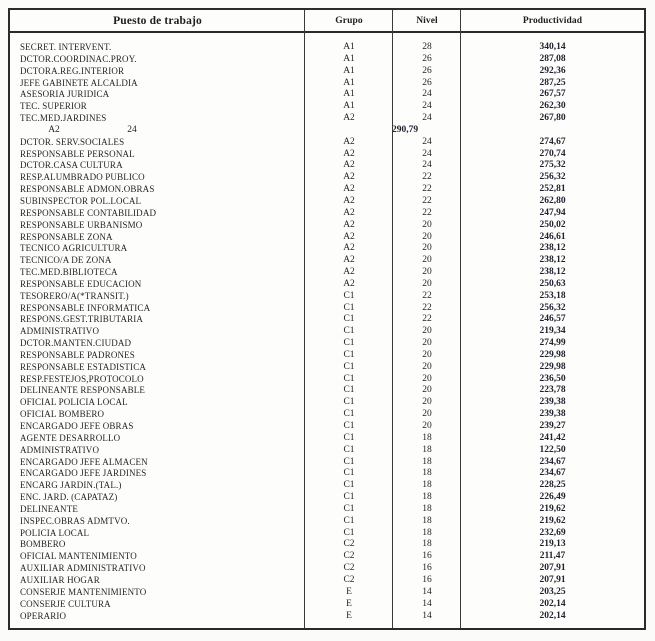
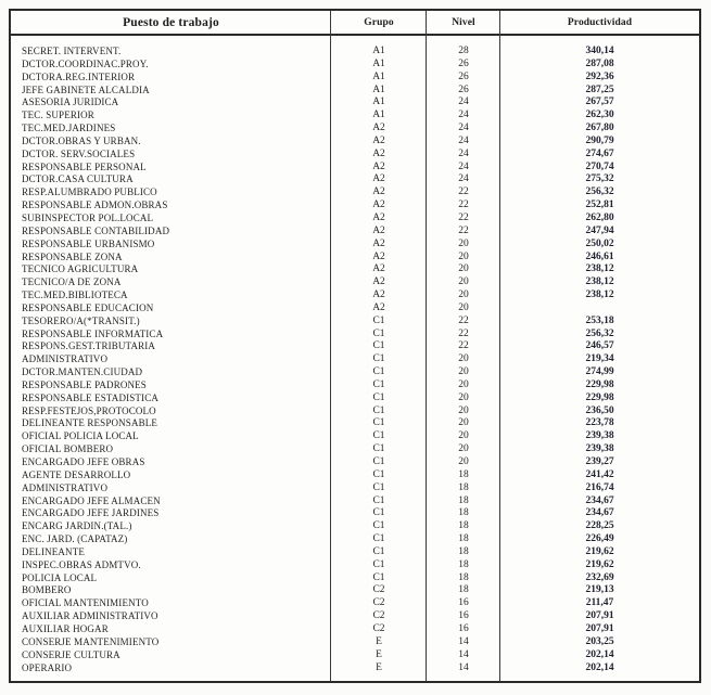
  Puesto de trabajo
  Grupo
  Nivel
  Productividad
  SECRET. INTERVENT.
  A1
  28
  340,14
  DCTOR.COORDINAC.PROY.
  A1
  26
  287,08
  DCTORA.REG.INTERIOR
  A1
  26
  292,36
  JEFE GABINETE ALCALDIA
  A1
  26
  287,25
  ASESORIA JURIDICA
  A1
  24
  267,57
  TEC. SUPERIOR
  A1
  24
  262,30
  TEC.MED.JARDINES
  A2
  24
  267,80
+ DCTOR.OBRAS Y URBAN.
  A2
  24
  290,79
  DCTOR. SERV.SOCIALES
  A2
  24
  274,67
  RESPONSABLE PERSONAL
  A2
  24
  270,74
  DCTOR.CASA CULTURA
  A2
  24
  275,32
  RESP.ALUMBRADO PUBLICO
  A2
  22
  256,32
  RESPONSABLE ADMON.OBRAS
  A2
  22
  252,81
  SUBINSPECTOR POL.LOCAL
  A2
  22
  262,80
  RESPONSABLE CONTABILIDAD
  A2
  22
  247,94
  RESPONSABLE URBANISMO
  A2
  20
  250,02
  RESPONSABLE ZONA
  A2
  20
  246,61
  TECNICO AGRICULTURA
  A2
  20
  238,12
  TECNICO/A DE ZONA
  A2
  20
  238,12
  TEC.MED.BIBLIOTECA
  A2
  20
  238,12
  RESPONSABLE EDUCACION
  A2
  20
- 250,63
  TESORERO/A(*TRANSIT.)
  C1
  22
  253,18
  RESPONSABLE INFORMATICA
  C1
  22
  256,32
  RESPONS.GEST.TRIBUTARIA
  C1
  22
  246,57
  ADMINISTRATIVO
  C1
  20
  219,34
  DCTOR.MANTEN.CIUDAD
  C1
  20
  274,99
  RESPONSABLE PADRONES
  C1
  20
  229,98
  RESPONSABLE ESTADISTICA
  C1
  20
  229,98
  RESP.FESTEJOS,PROTOCOLO
  C1
  20
  236,50
  DELINEANTE RESPONSABLE
  C1
  20
  223,78
  OFICIAL POLICIA LOCAL
  C1
  20
  239,38
  OFICIAL BOMBERO
  C1
  20
  239,38
  ENCARGADO JEFE OBRAS
  C1
  20
  239,27
  AGENTE DESARROLLO
  C1
  18
  241,42
  ADMINISTRATIVO
  C1
  18
- 122,50
+ 216,74
  ENCARGADO JEFE ALMACEN
  C1
  18
  234,67
  ENCARGADO JEFE JARDINES
  C1
  18
  234,67
  ENCARG JARDIN.(TAL.)
  C1
  18
  228,25
  ENC. JARD. (CAPATAZ)
  C1
  18
  226,49
  DELINEANTE
  C1
  18
  219,62
  INSPEC.OBRAS ADMTVO.
  C1
  18
  219,62
  POLICIA LOCAL
  C1
  18
  232,69
  BOMBERO
  C2
  18
  219,13
  OFICIAL MANTENIMIENTO
  C2
  16
  211,47
  AUXILIAR ADMINISTRATIVO
  C2
  16
  207,91
  AUXILIAR HOGAR
  C2
  16
  207,91
  CONSERJE MANTENIMIENTO
  E
  14
  203,25
  CONSERJE CULTURA
  E
  14
  202,14
  OPERARIO
  E
  14
  202,14
